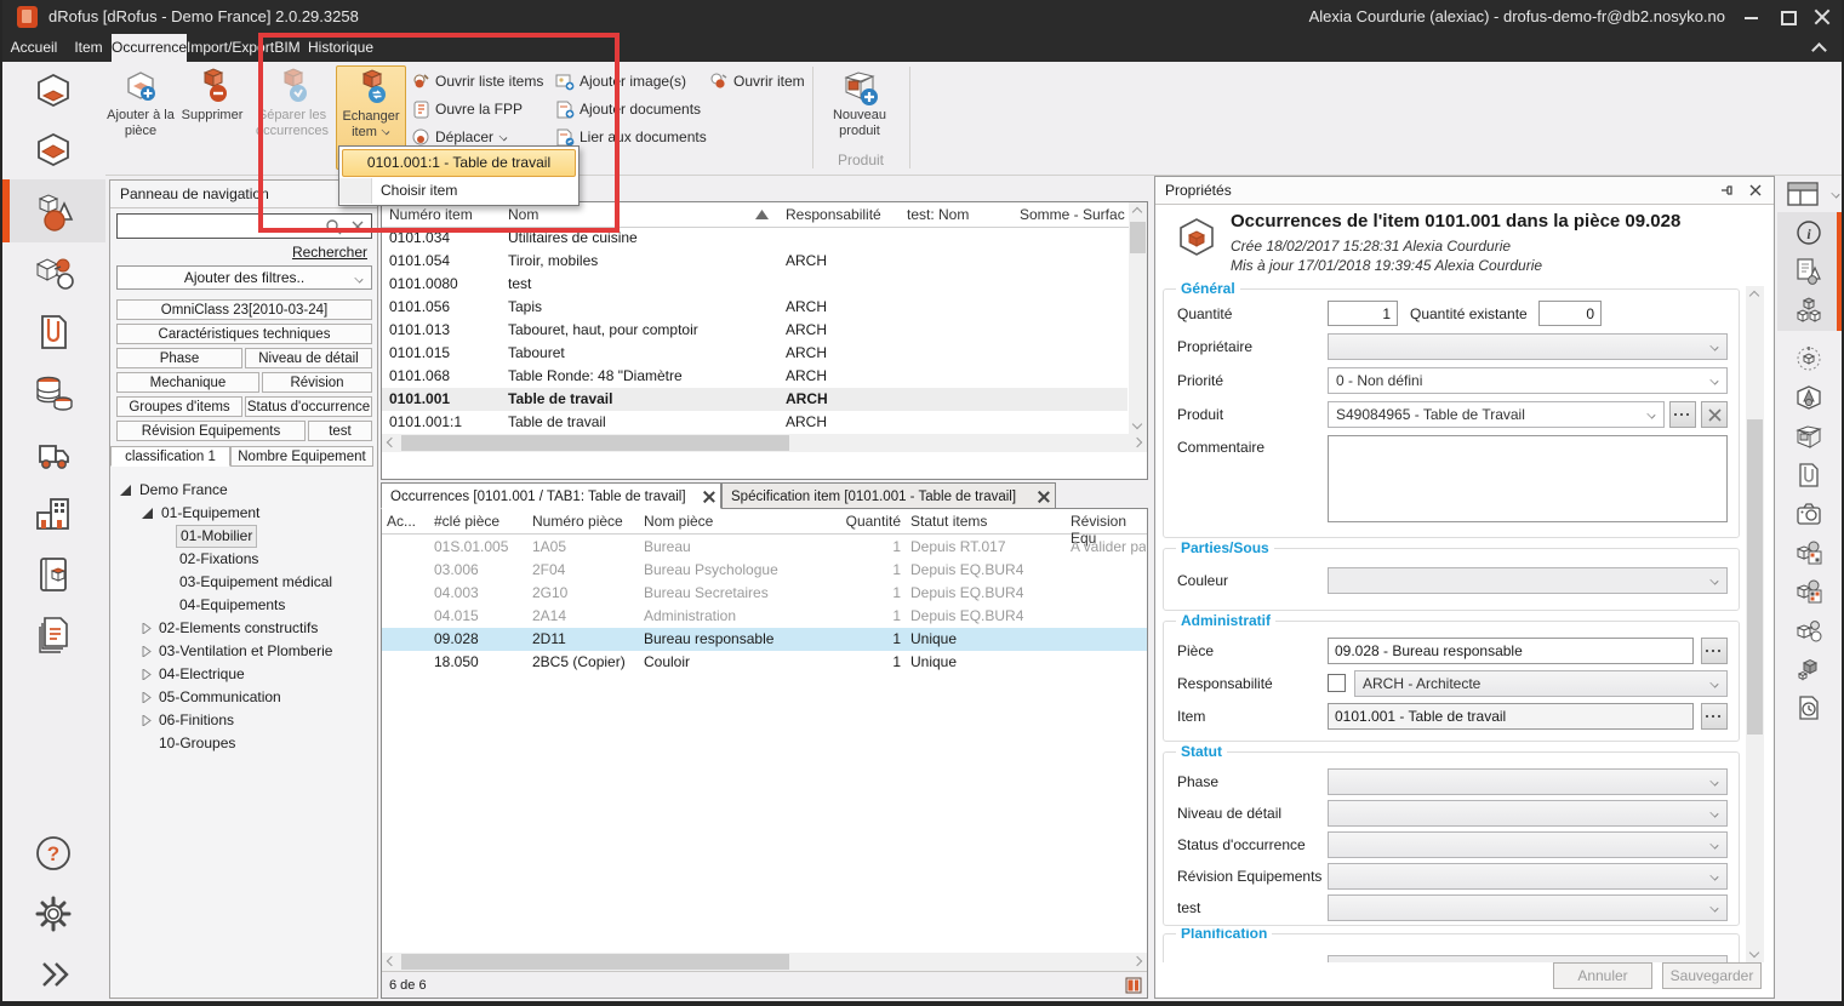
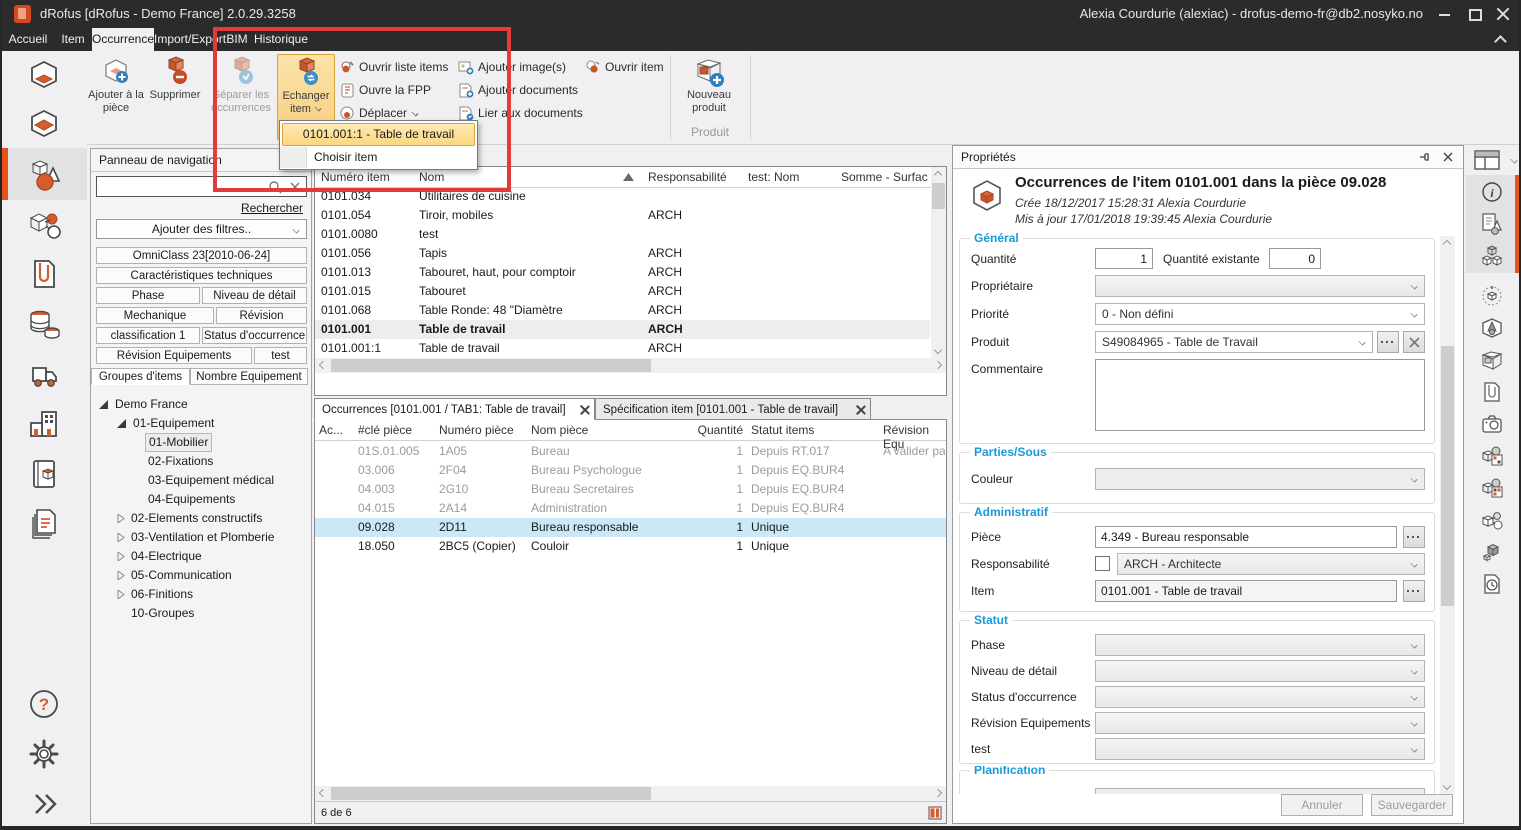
  dRofus [dRofus - Demo France] 2.0.29.3258
  Alexia Courdurie (alexiac) - drofus-demo-fr@db2.nosyko.no
  Accueil
  Item
  Occurrence
  Import/Expor
  BIM
  Historique
  Ajouter à la pièce
  Supprimer
  Séparer les occurrences
  Echanger item
  Ouvrir liste items
  Ouvre la FPP
  Déplacer
  Ajouter image(s)
  Ajouter documents
  Lier aux documents
  Ouvrir item
  Nouveau produit
  Produit
  0101.001:1 - Table de travail
  Choisir item
  ?
  Panneau de navigation
  Rechercher
  Ajouter des filtres..
- OmniClass 23[2010-03-24]
+ OmniClass 23[2010-06-24]
  Caractéristiques techniques
  Phase
  Niveau de détail
  Mechanique
  Révision
- Groupes d'items
+ classification 1
  Status d'occurrence
  Révision Equipements
  test
- classification 1
+ Groupes d'items
  Nombre Equipement
  Demo France
  01-Equipement
  01-Mobilier
  02-Fixations
  03-Equipement médical
  04-Equipements
  02-Elements constructifs
  03-Ventilation et Plomberie
  04-Electrique
  05-Communication
  06-Finitions
  10-Groupes
  Numéro item
  Nom
  Responsabilité
  test: Nom
  Somme - Surfac
  0101.034
  Utilitaires de cuisine
  0101.054
  Tiroir, mobiles
  ARCH
  0101.0080
  test
  0101.056
  Tapis
  ARCH
  0101.013
  Tabouret, haut, pour comptoir
  ARCH
  0101.015
  Tabouret
  ARCH
  0101.068
  Table Ronde: 48 "Diamètre
  ARCH
  0101.001
  Table de travail
  ARCH
  0101.001:1
  Table de travail
  ARCH
  Occurrences [0101.001 / TAB1: Table de travail]
  Spécification item [0101.001 - Table de travail]
  Ac...
  #clé pièce
  Numéro pièce
  Nom pièce
  Quantité
  Statut items
  Révision Equ
  01S.01.005
  1A05
  Bureau
  1
  Depuis RT.017
  A valider pa
  03.006
  2F04
  Bureau Psychologue
  1
  Depuis EQ.BUR4
  04.003
  2G10
  Bureau Secretaires
  1
  Depuis EQ.BUR4
  04.015
  2A14
  Administration
  1
  Depuis EQ.BUR4
  09.028
  2D11
  Bureau responsable
  1
  Unique
  18.050
  2BC5 (Copier)
  Couloir
  1
  Unique
  6 de 6
  Propriétés
  Occurrences de l'item 0101.001 dans la pièce 09.028
- Crée 18/02/2017 15:28:31 Alexia Courdurie
+ Crée 18/12/2017 15:28:31 Alexia Courdurie
  Mis à jour 17/01/2018 19:39:45 Alexia Courdurie
  Général
  Quantité
  1
  Quantité existante
  0
  Propriétaire
  Priorité
  0 - Non défini
  Produit
  S49084965 - Table de Travail
  Commentaire
  Parties/Sous
  Couleur
  Administratif
  Pièce
- 09.028 - Bureau responsable
+ 4.349 - Bureau responsable
  Responsabilité
  ARCH - Architecte
  Item
  0101.001 - Table de travail
  Statut
  Phase
  Niveau de détail
  Status d'occurrence
  Révision Equipements
  test
  Planification
  Annuler
  Sauvegarder
  i
